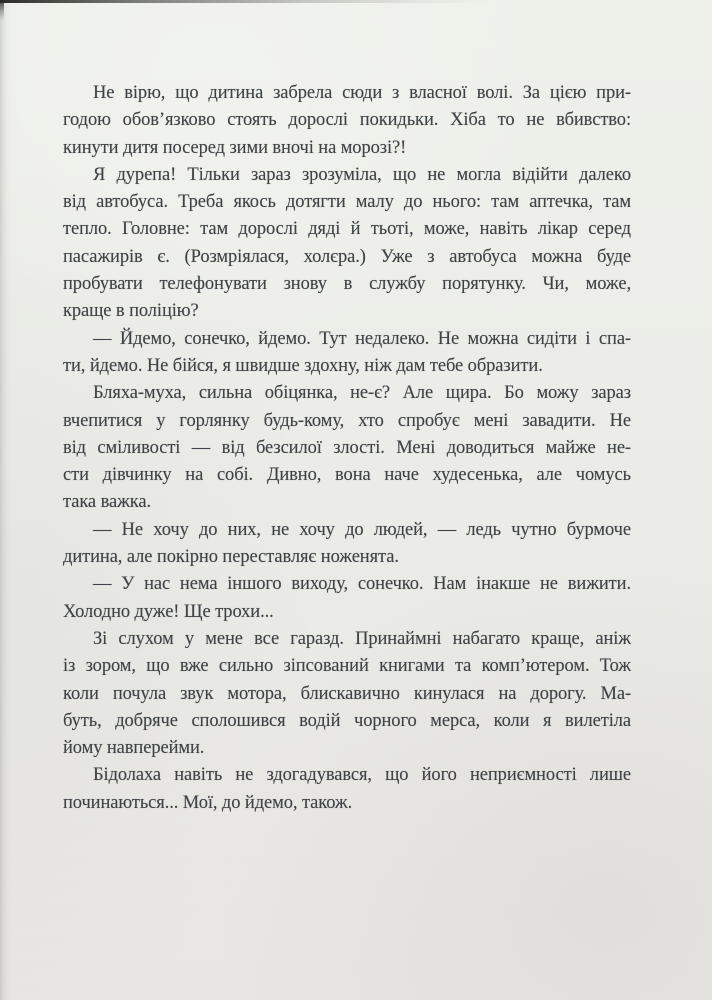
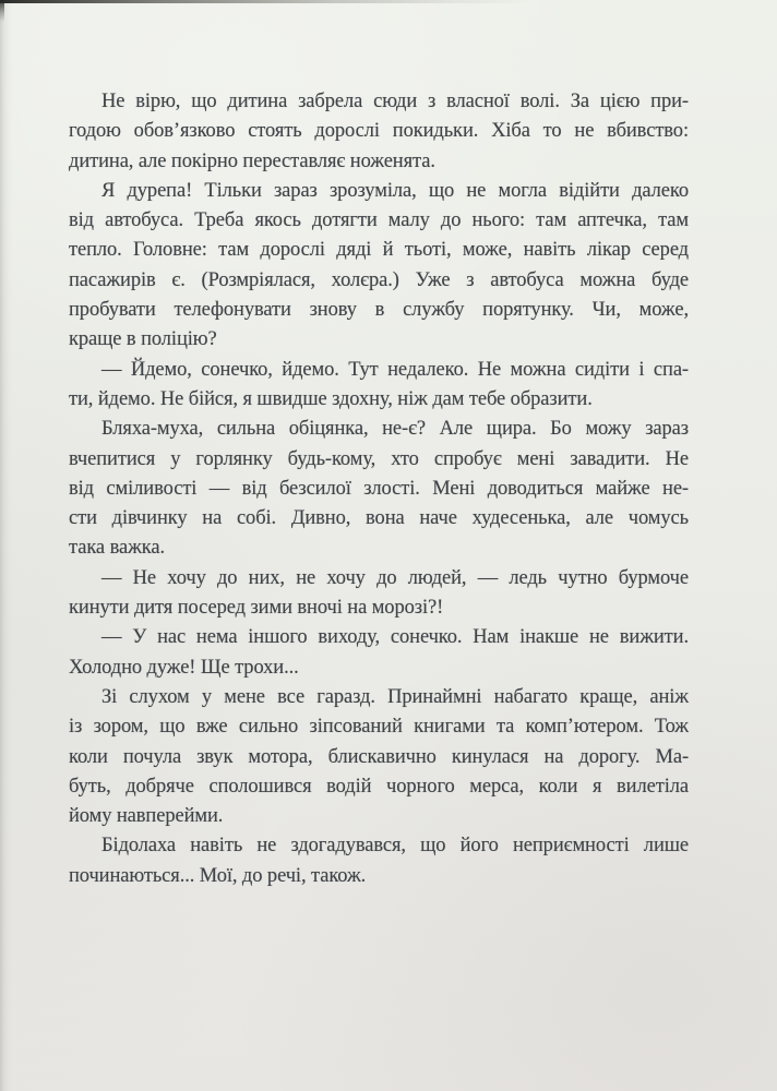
  Не вірю, що дитина забрела сюди з власної волі. За цією при-
  годою обов’язково стоять дорослі покидьки. Хіба то не вбивство:
- кинути дитя посеред зими вночі на морозі?!
+ дитина, але покірно переставляє ноженята.
  Я дурепа! Тільки зараз зрозуміла, що не могла відійти далеко
  від автобуса. Треба якось дотягти малу до нього: там аптечка, там
  тепло. Головне: там дорослі дяді й тьоті, може, навіть лікар серед
  пасажирів є. (Розмріялася, холєра.) Уже з автобуса можна буде
  пробувати телефонувати знову в службу порятунку. Чи, може,
  краще в поліцію?
  — Йдемо, сонечко, йдемо. Тут недалеко. Не можна сидіти і спа-
  ти, йдемо. Не бійся, я швидше здохну, ніж дам тебе образити.
  Бляха-муха, сильна обіцянка, не-є? Але щира. Бо можу зараз
  вчепитися у горлянку будь-кому, хто спробує мені завадити. Не
  від сміливості — від безсилої злості. Мені доводиться майже не-
  сти дівчинку на собі. Дивно, вона наче худесенька, але чомусь
  така важка.
  — Не хочу до них, не хочу до людей, — ледь чутно бурмоче
- дитина, але покірно переставляє ноженята.
+ кинути дитя посеред зими вночі на морозі?!
  — У нас нема іншого виходу, сонечко. Нам інакше не вижити.
  Холодно дуже! Ще трохи...
  Зі слухом у мене все гаразд. Принаймні набагато краще, аніж
  із зором, що вже сильно зіпсований книгами та комп’ютером. Тож
  коли почула звук мотора, блискавично кинулася на дорогу. Ма-
  буть, добряче сполошився водій чорного мерса, коли я вилетіла
  йому навперейми.
  Бідолаха навіть не здогадувався, що його неприємності лише
- починаються... Мої, до йдемо, також.
+ починаються... Мої, до речі, також.
